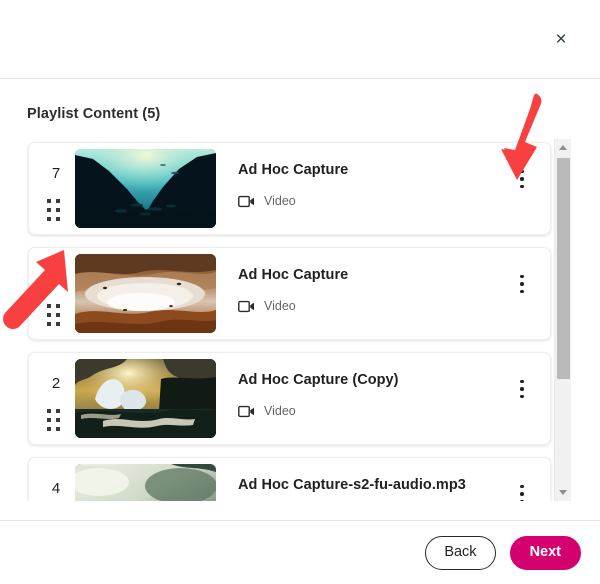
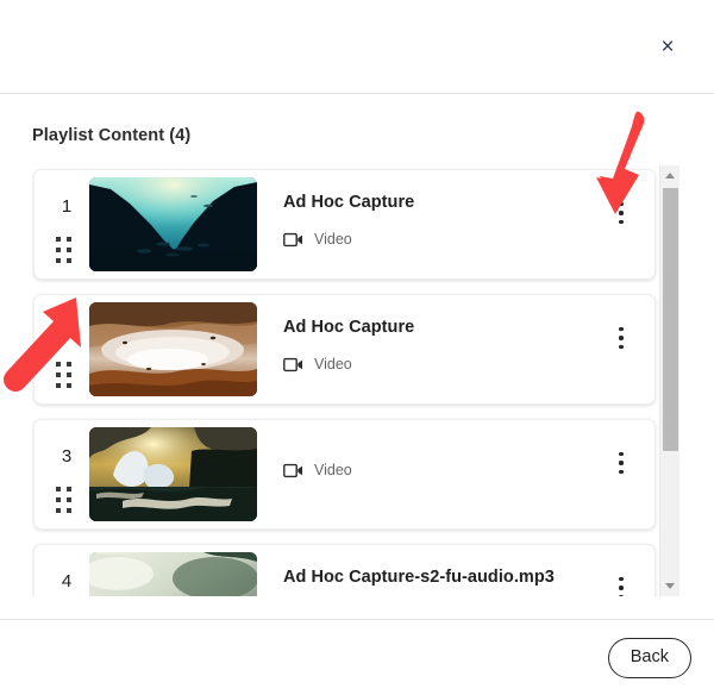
  ×
- Playlist Content (5)
+ Playlist Content (4)
- 7
+ 1
  Ad Hoc Capture
  Video
  Ad Hoc Capture
  Video
- 2
+ 3
- Ad Hoc Capture (Copy)
  Video
  4
  Ad Hoc Capture-s2-fu-audio.mp3
  Back
- Next
